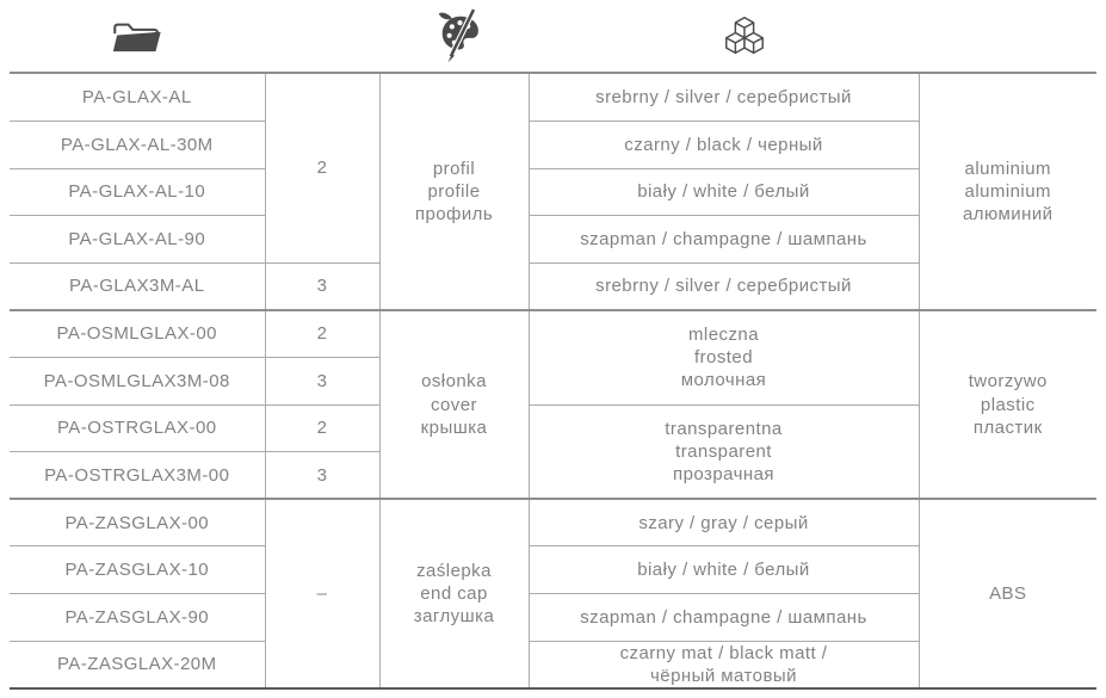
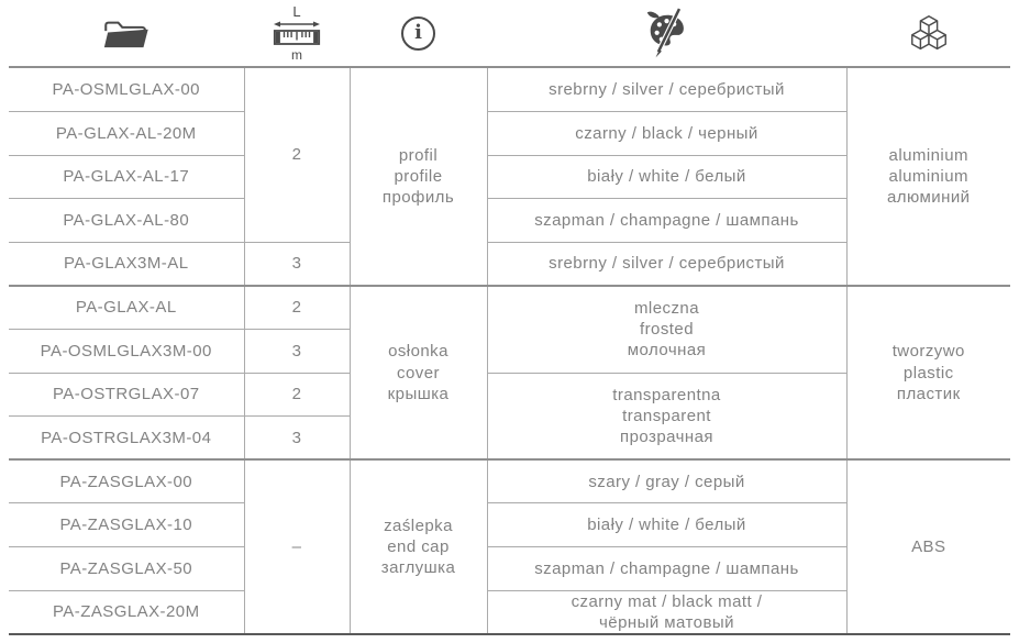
+ L
+ m
+ i
- PA-GLAX-AL	2	profil profile профиль	srebrny / silver / серебристый	aluminium aluminium алюминий
+ PA-OSMLGLAX-00	2	profil profile профиль	srebrny / silver / серебристый	aluminium aluminium алюминий
- PA-GLAX-AL-30M	czarny / black / черный
+ PA-GLAX-AL-20M	czarny / black / черный
- PA-GLAX-AL-10	biały / white / белый
+ PA-GLAX-AL-17	biały / white / белый
- PA-GLAX-AL-90	szapman / champagne / шампань
+ PA-GLAX-AL-80	szapman / champagne / шампань
  PA-GLAX3M-AL	3	srebrny / silver / серебристый
- PA-OSMLGLAX-00	2	osłonka cover крышка	mleczna frosted молочная	tworzywo plastic пластик
+ PA-GLAX-AL	2	osłonka cover крышка	mleczna frosted молочная	tworzywo plastic пластик
- PA-OSMLGLAX3M-08	3
+ PA-OSMLGLAX3M-00	3
- PA-OSTRGLAX-00	2	transparentna transparent прозрачная
+ PA-OSTRGLAX-07	2	transparentna transparent прозрачная
- PA-OSTRGLAX3M-00	3
+ PA-OSTRGLAX3M-04	3
  PA-ZASGLAX-00	–	zaślepka end cap заглушка	szary / gray / серый	ABS
  PA-ZASGLAX-10	biały / white / белый
- PA-ZASGLAX-90	szapman / champagne / шампань
+ PA-ZASGLAX-50	szapman / champagne / шампань
  PA-ZASGLAX-20M	czarny mat / black matt / чёрный матовый
